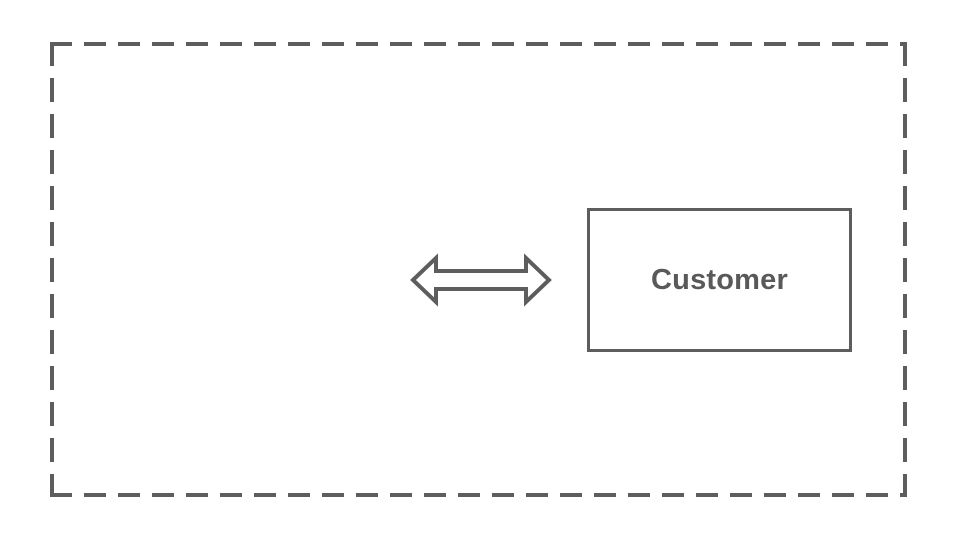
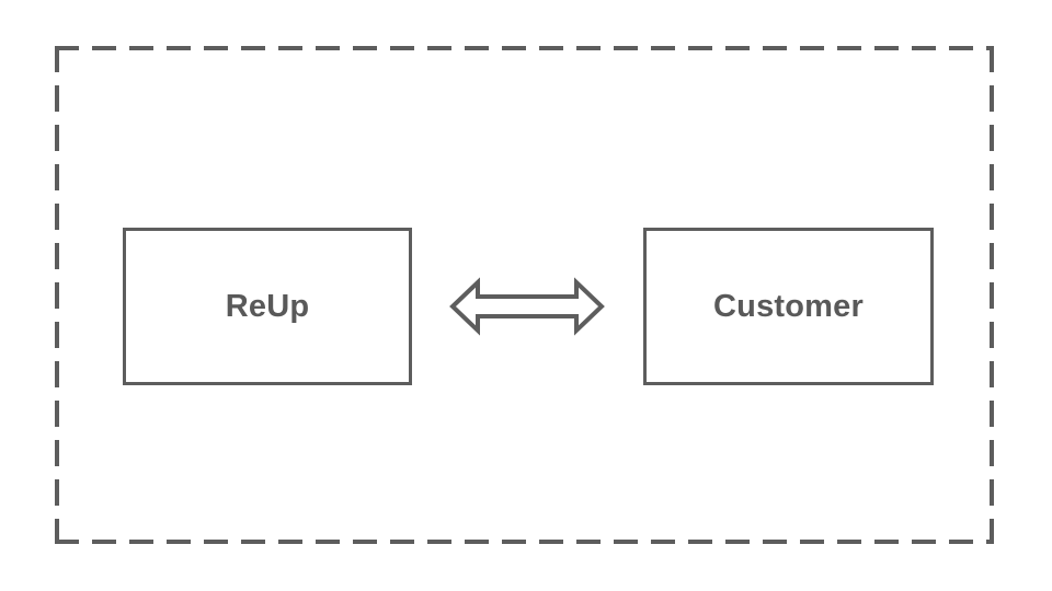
+ ReUp
  Customer
